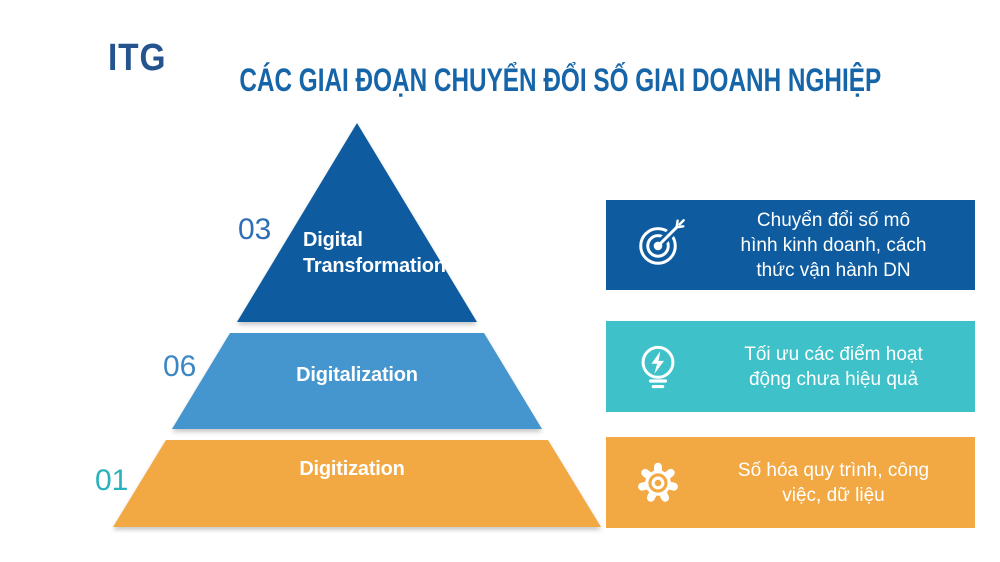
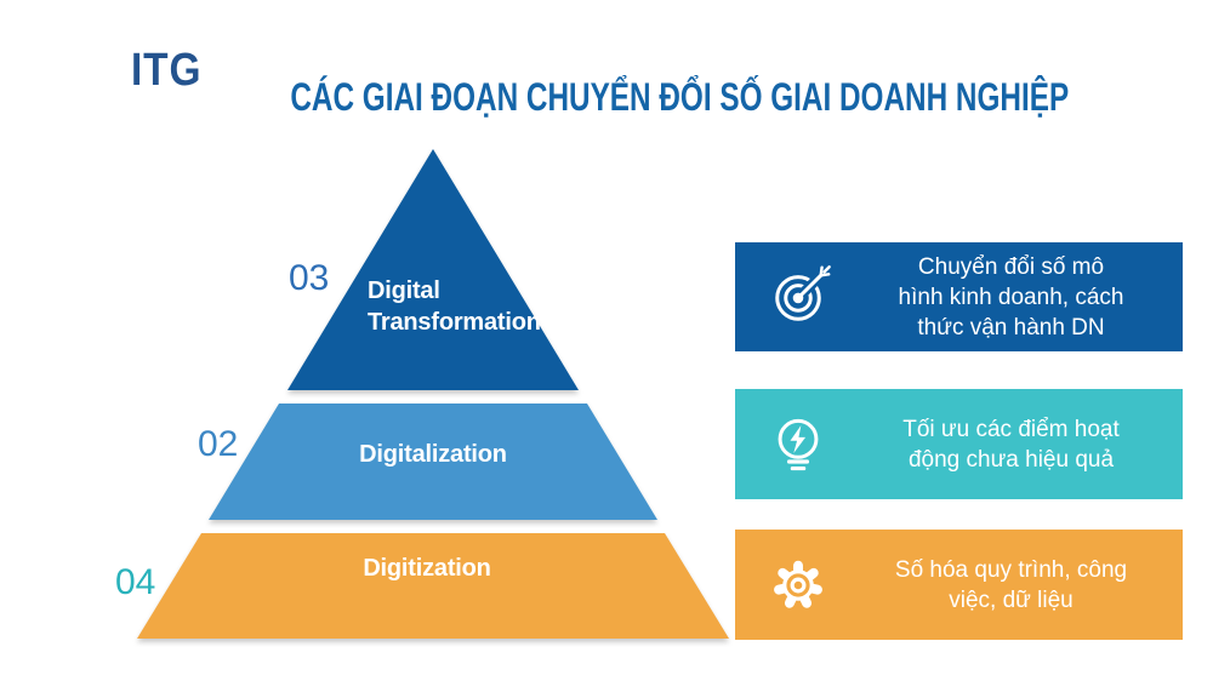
  ITG
  CÁC GIAI ĐOẠN CHUYỂN ĐỔI SỐ GIAI DOANH NGHIỆP
  03
- 06
+ 02
- 01
+ 04
  Digital
  Transformation
  Digitalization
  Digitization
  Chuyển đổi số mô
  hình kinh doanh, cách
  thức vận hành DN
  Tối ưu các điểm hoạt
  động chưa hiệu quả
  Số hóa quy trình, công
  việc, dữ liệu
